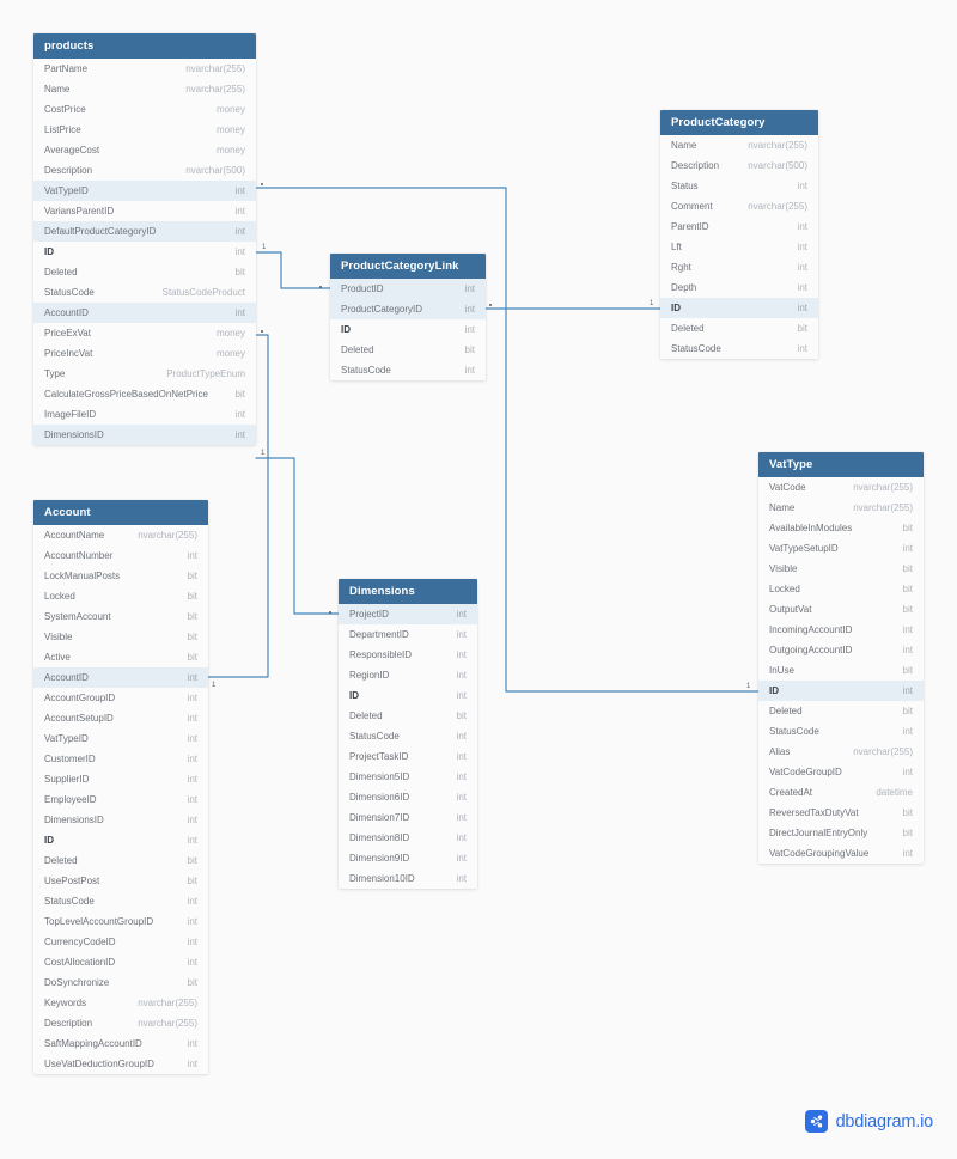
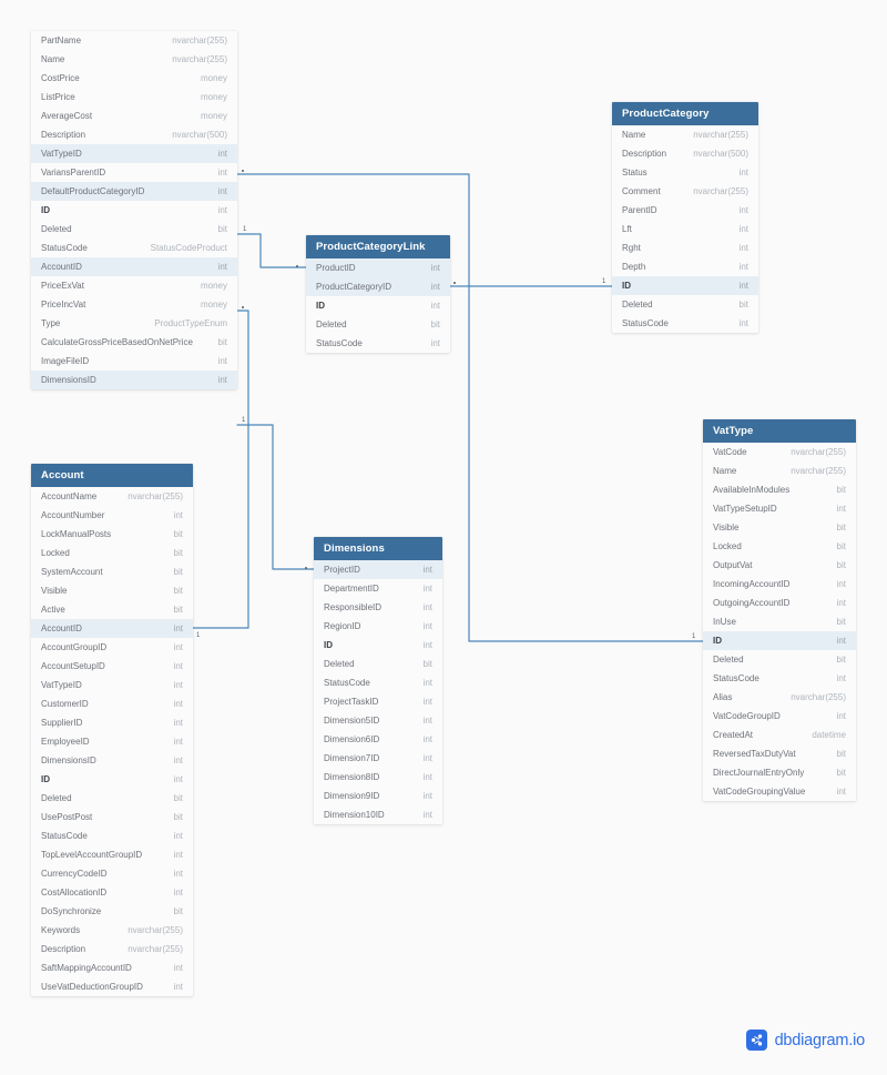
- products
  PartName
  nvarchar(255)
  Name
  nvarchar(255)
  CostPrice
  money
  ListPrice
  money
  AverageCost
  money
  Description
  nvarchar(500)
  VatTypeID
  int
  VariansParentID
  int
  DefaultProductCategoryID
  int
  ID
  int
  Deleted
  bit
  StatusCode
  StatusCodeProduct
  AccountID
  int
  PriceExVat
  money
  PriceIncVat
  money
  Type
  ProductTypeEnum
  CalculateGrossPriceBasedOnNetPrice
  bit
  ImageFileID
  int
  DimensionsID
  int
  Account
  AccountName
  nvarchar(255)
  AccountNumber
  int
  LockManualPosts
  bit
  Locked
  bit
  SystemAccount
  bit
  Visible
  bit
  Active
  bit
  AccountID
  int
  AccountGroupID
  int
  AccountSetupID
  int
  VatTypeID
  int
  CustomerID
  int
  SupplierID
  int
  EmployeeID
  int
  DimensionsID
  int
  ID
  int
  Deleted
  bit
  UsePostPost
  bit
  StatusCode
  int
  TopLevelAccountGroupID
  int
  CurrencyCodeID
  int
  CostAllocationID
  int
  DoSynchronize
  bit
  Keywords
  nvarchar(255)
  Description
  nvarchar(255)
  SaftMappingAccountID
  int
  UseVatDeductionGroupID
  int
  ProductCategoryLink
  ProductID
  int
  ProductCategoryID
  int
  ID
  int
  Deleted
  bit
  StatusCode
  int
  Dimensions
  ProjectID
  int
  DepartmentID
  int
  ResponsibleID
  int
  RegionID
  int
  ID
  int
  Deleted
  bit
  StatusCode
  int
  ProjectTaskID
  int
  Dimension5ID
  int
  Dimension6ID
  int
  Dimension7ID
  int
  Dimension8ID
  int
  Dimension9ID
  int
  Dimension10ID
  int
  ProductCategory
  Name
  nvarchar(255)
  Description
  nvarchar(500)
  Status
  int
  Comment
  nvarchar(255)
  ParentID
  int
  Lft
  int
  Rght
  int
  Depth
  int
  ID
  int
  Deleted
  bit
  StatusCode
  int
  VatType
  VatCode
  nvarchar(255)
  Name
  nvarchar(255)
  AvailableInModules
  bit
  VatTypeSetupID
  int
  Visible
  bit
  Locked
  bit
  OutputVat
  bit
  IncomingAccountID
  int
  OutgoingAccountID
  int
  InUse
  bit
  ID
  int
  Deleted
  bit
  StatusCode
  int
  Alias
  nvarchar(255)
  VatCodeGroupID
  int
  CreatedAt
  datetime
  ReversedTaxDutyVat
  bit
  DirectJournalEntryOnly
  bit
  VatCodeGroupingValue
  int
  dbdiagram.io
